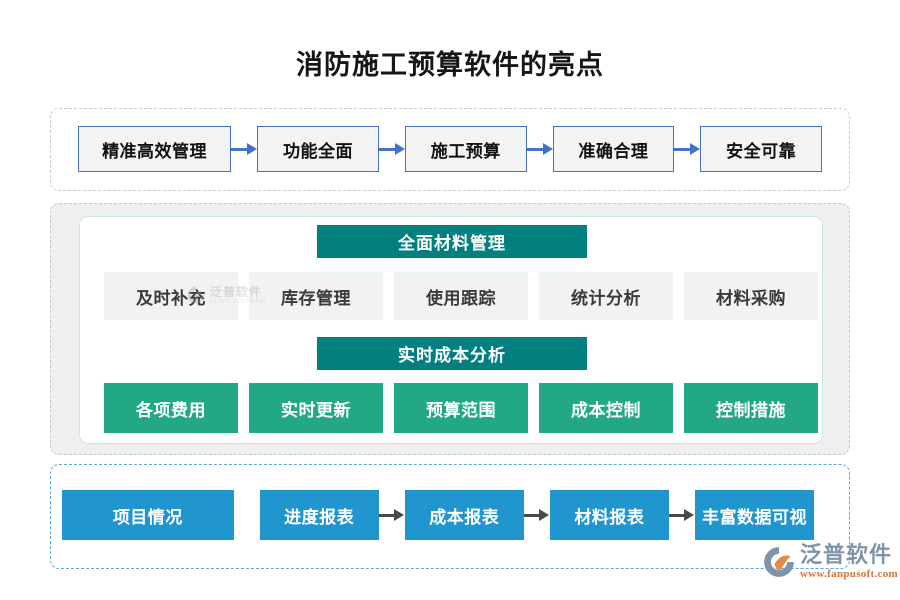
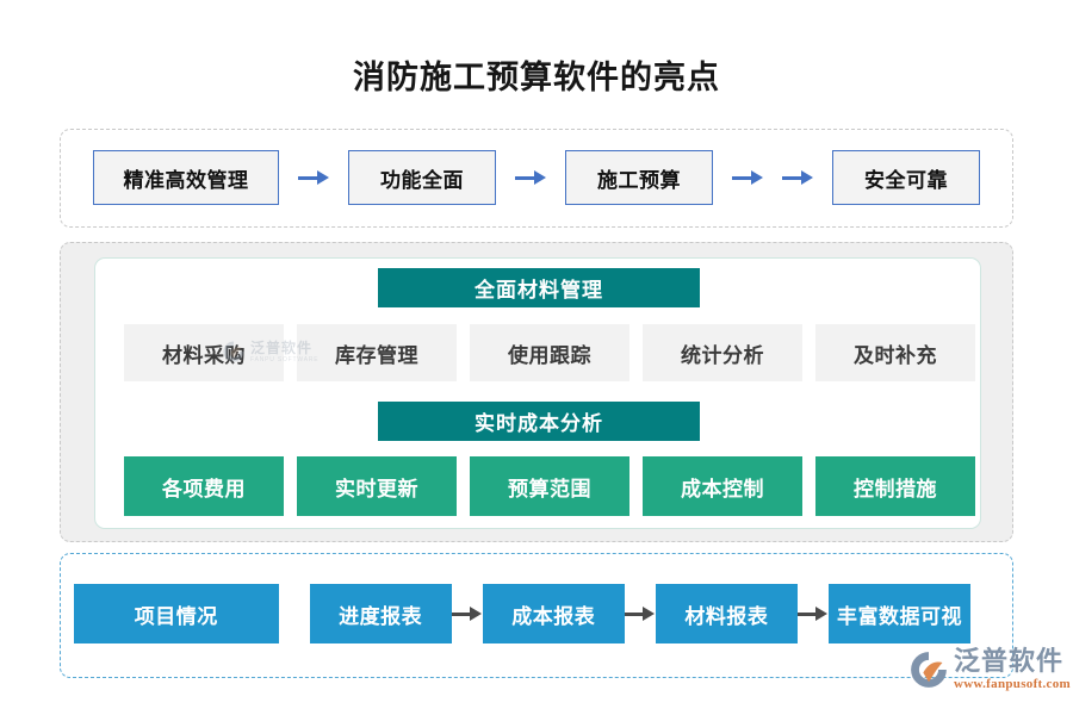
  消防施工预算软件的亮点
  精准高效管理
  功能全面
  施工预算
- 准确合理
  安全可靠
  全面材料管理
- 及时补充
+ 材料采购
  库存管理
  使用跟踪
  统计分析
- 材料采购
+ 及时补充
  实时成本分析
  各项费用
  实时更新
  预算范围
  成本控制
  控制措施
  泛普软件
  项目情况
  进度报表
  成本报表
  材料报表
  丰富数据可视
  泛普软件
  www.fanpusoft.com
